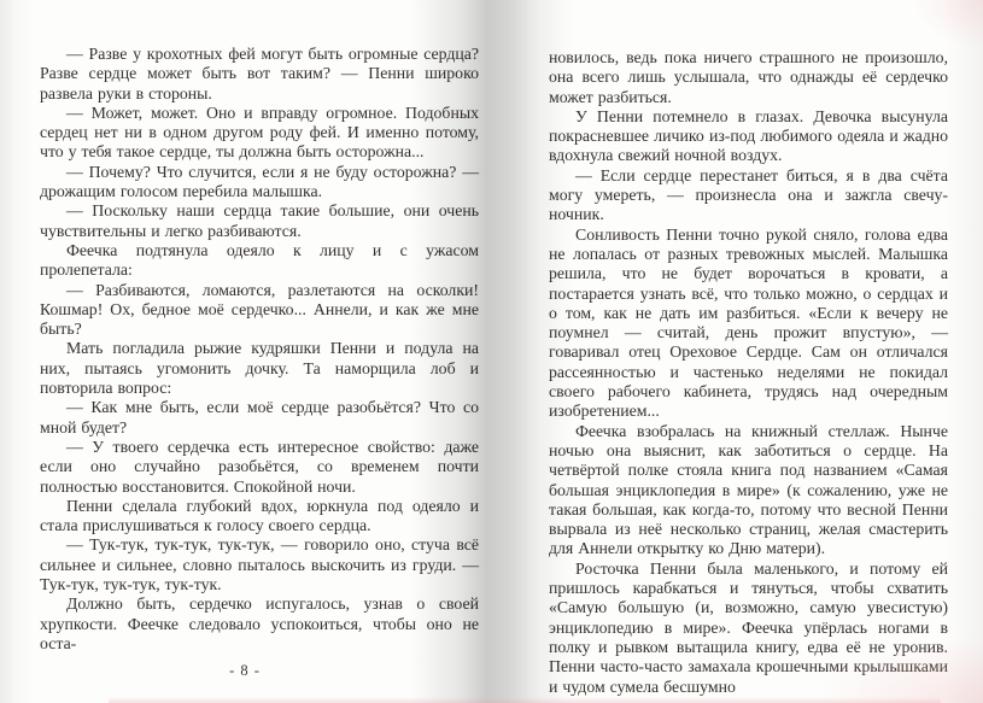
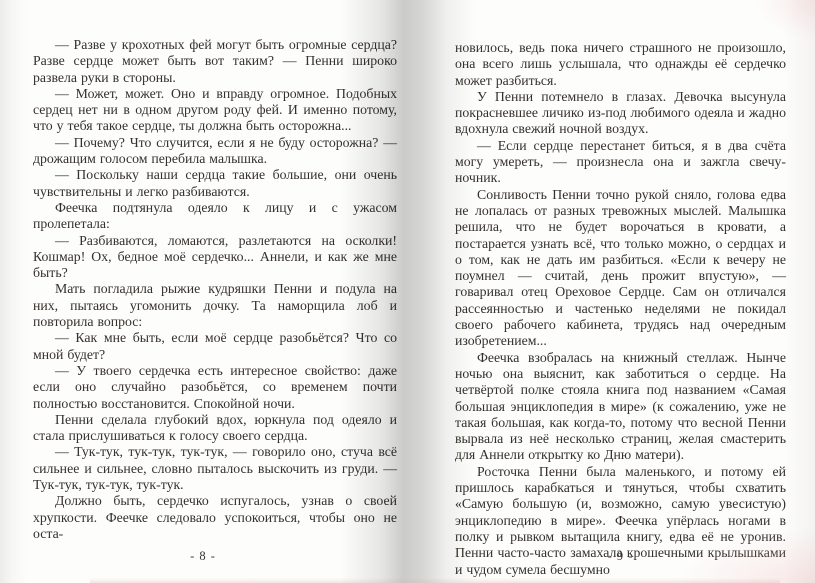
  — Разве у крохотных фей могут быть огромны Разве сердце может быть вот таким? — Пенн развела руки в стороны.
  — Может, может. Оно и вправду огромное. сердец нет ни в одном другом роду фей. И именн что у тебя такое сердце, ты должна быть осторожна
  — Почему? Что случится, если я не буду осто дрожащим голосом перебила малышка.
  — Поскольку наши сердца такие большие, о чувствительны и легко разбиваются.
  Феечка подтянула одеяло к лицу и с пролепетала:
  — Разбиваются, ломаются, разлетаются на Кошмар! Ох, бедное моё сердечко... Аннели, и ка быть?
  Мать погладила рыжие кудряшки Пенни и п них, пытаясь угомонить дочку. Та наморщил повторила вопрос:
  — Как мне быть, если моё сердце разобьётс мной будет?
  — У твоего сердечка есть интересное свойс если оно случайно разобьётся, со времене полностью восстановится. Спокойной ночи.
  Пенни сделала глубокий вдох, юркнула под стала прислушиваться к голосу своего сердца.
  — Тук-тук, тук-тук, тук-тук, — говорило оно, сильнее и сильнее, словно пыталось выскочить из Тук-тук, тук-тук, тук-тук.
  Должно быть, сердечко испугалось, узнав хрупкости. Феечке следовало успокоиться, чтоб оста-
  илось, ведь пока ничего страшного не произошло всего лишь услышала, что однажды её сердечк ет разбиться.
  У Пенни потемнело в глазах. Девочка высунул расневшее личико из-под любимого одеяла и жадн хнула свежий ночной воздух.
  — Если сердце перестанет биться, я в два счёт у умереть, — произнесла она и зажгла свечуник.
  Сонливость Пенни точно рукой сняло, голова едв лопалась от разных тревожных мыслей. Малышк ила, что не будет ворочаться в кровати, тарается узнать всё, что только можно, о сердцах ом, как не дать им разбиться. «Если к вечеру н мнел — считай, день прожит впустую», — аривал отец Ореховое Сердце. Сам он отличалс сеянностью и частенько неделями не покида его рабочего кабинета, трудясь над очередным бретением...
  Феечка взобралась на книжный стеллаж. Нынч ью она выяснит, как заботиться о сердце. Н вёртой полке стояла книга под названием «Сама ьшая энциклопедия в мире» (к сожалению, уже н ая большая, как когда-то, потому что весной Пенн вала из неё несколько страниц, желая смастерит Аннели открытку ко Дню матери).
  Росточка Пенни была маленького, и потому е шлось карабкаться и тянуться, чтобы схватит мую большую (и, возможно, самую увесистую иклопедию в мире». Феечка упёрлась ногами ку и рывком вытащила книгу, е ни часто-часто замахала крошеч удом сумела бесшумно
  - 8 -
+ - 9 -
